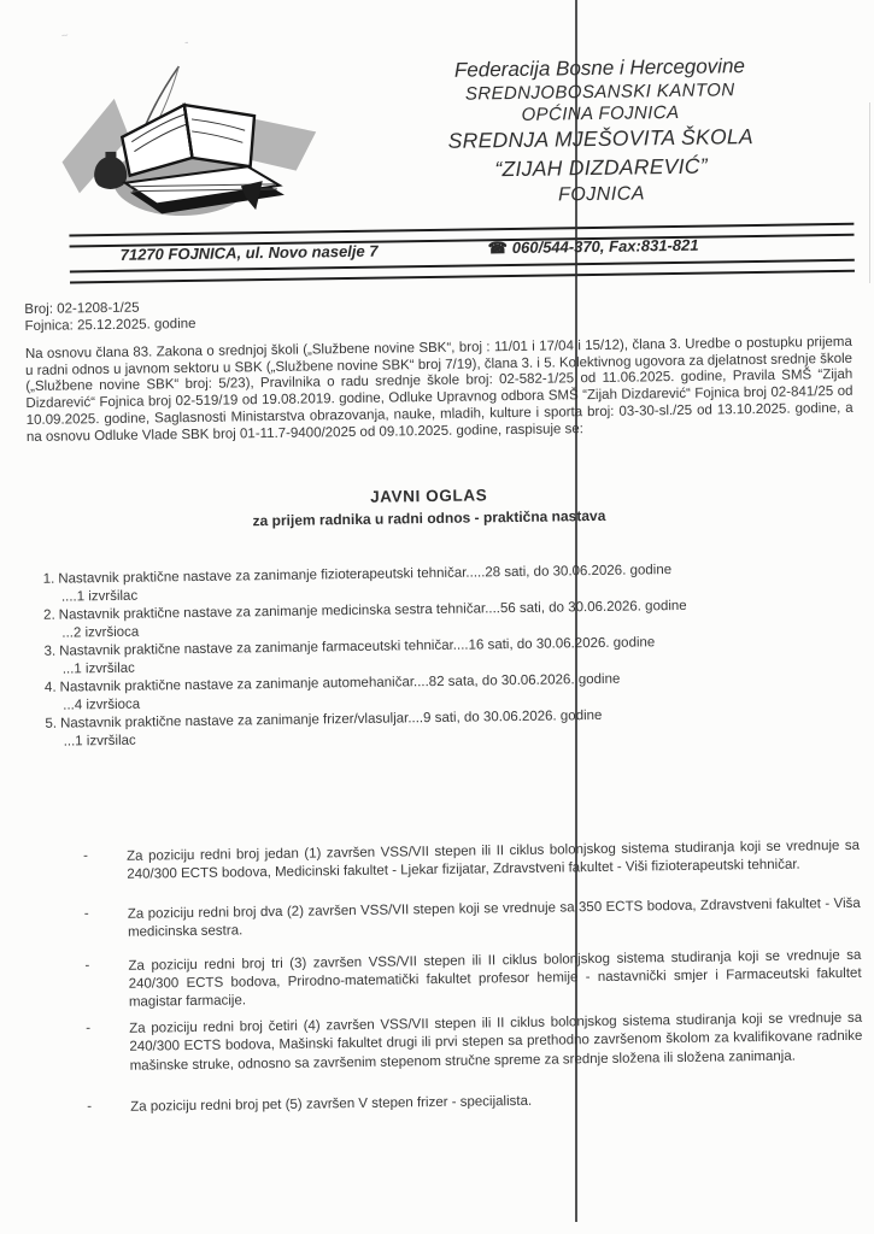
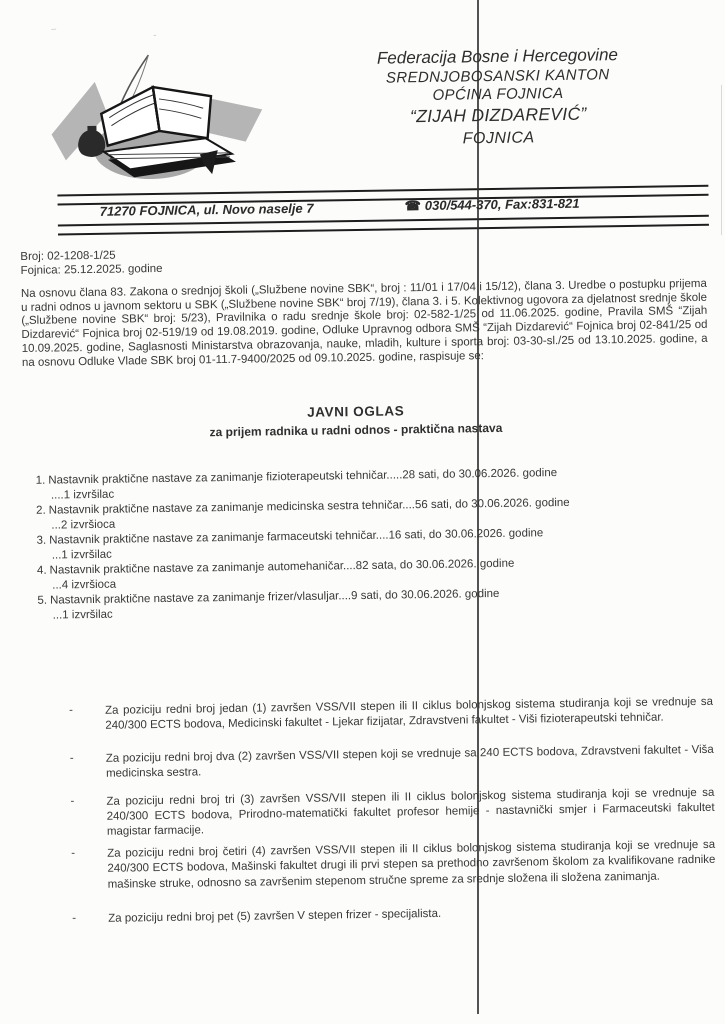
  -
  Federacija Bosne i Hercegovine
  SREDNJOBOSANSKI KANTON
  OPĆINA FOJNICA
- SREDNJA MJEŠOVITA ŠKOLA
  “ZIJAH DIZDAREVIĆ”
  FOJNICA
  71270 FOJNICA, ul. Novo naselje 7
- ☎ 060/544-370, Fax:831-821
+ ☎ 030/544-370, Fax:831-821
  Broj: 02-1208-1/25
  Fojnica: 25.12.2025. godine
  Na osnovu člana 83. Zakona o srednjoj školi („Službene novine SBK“, broj : 11/01 i 17/04 i 15/12), člana 3. Uredbe o postupku prijema u radni odnos u javnom sektoru u SBK („Službene novine SBK“ broj 7/19), člana 3. i 5. Kolektivnog ugovora za djelatnost srednje škole („Službene novine SBK“ broj: 5/23), Pravilnika o radu srednje škole broj: 02-582-1/25 od 11.06.2025. godine, Pravila SMŠ “Zijah Dizdarević“ Fojnica broj 02-519/19 od 19.08.2019. godine, Odluke Upravnog odbora SMŠ “Zijah Dizdarević“ Fojnica broj 02-841/25 od 10.09.2025. godine, Saglasnosti Ministarstva obrazovanja, nauke, mladih, kulture i sporta broj: 03-30-sl./25 od 13.10.2025. godine, a na osnovu Odluke Vlade SBK broj 01-11.7-9400/2025 od 09.10.2025. godine, raspisuje se:
  JAVNI OGLAS
  za prijem radnika u radni odnos - praktična nastava
  1. Nastavnik praktične nastave za zanimanje fizioterapeutski tehničar.....28 sati, do 30.06.2026. godine
  ....1 izvršilac
  2. Nastavnik praktične nastave za zanimanje medicinska sestra tehničar....56 sati, do 30.06.2026. godine
  ...2 izvršioca
  3. Nastavnik praktične nastave za zanimanje farmaceutski tehničar....16 sati, do 30.06.2026. godine
  ...1 izvršilac
  4. Nastavnik praktične nastave za zanimanje automehaničar....82 sata, do 30.06.2026. godine
  ...4 izvršioca
  5. Nastavnik praktične nastave za zanimanje frizer/vlasuljar....9 sati, do 30.06.2026. godine
  ...1 izvršilac
  -
  Za poziciju redni broj jedan (1) završen VSS/VII stepen ili II ciklus bolonjskog sistema studiranja koji se vrednuje sa 240/300 ECTS bodova, Medicinski fakultet - Ljekar fizijatar, Zdravstveni fakultet - Viši fizioterapeutski tehničar.
  -
- Za poziciju redni broj dva (2) završen VSS/VII stepen koji se vrednuje sa 350 ECTS bodova, Zdravstveni fakultet - Viša medicinska sestra.
+ Za poziciju redni broj dva (2) završen VSS/VII stepen koji se vrednuje sa 240 ECTS bodova, Zdravstveni fakultet - Viša medicinska sestra.
  -
  Za poziciju redni broj tri (3) završen VSS/VII stepen ili II ciklus bolonjskog sistema studiranja koji se vrednuje sa 240/300 ECTS bodova, Prirodno-matematički fakultet profesor hemije - nastavnički smjer i Farmaceutski fakultet magistar farmacije.
  -
  Za poziciju redni broj četiri (4) završen VSS/VII stepen ili II ciklus bolonjskog sistema studiranja koji se vrednuje sa 240/300 ECTS bodova, Mašinski fakultet drugi ili prvi stepen sa prethodno završenom školom za kvalifikovane radnike mašinske struke, odnosno sa završenim stepenom stručne spreme za srednje složena ili složena zanimanja.
  -
  Za poziciju redni broj pet (5) završen V stepen frizer - specijalista.
